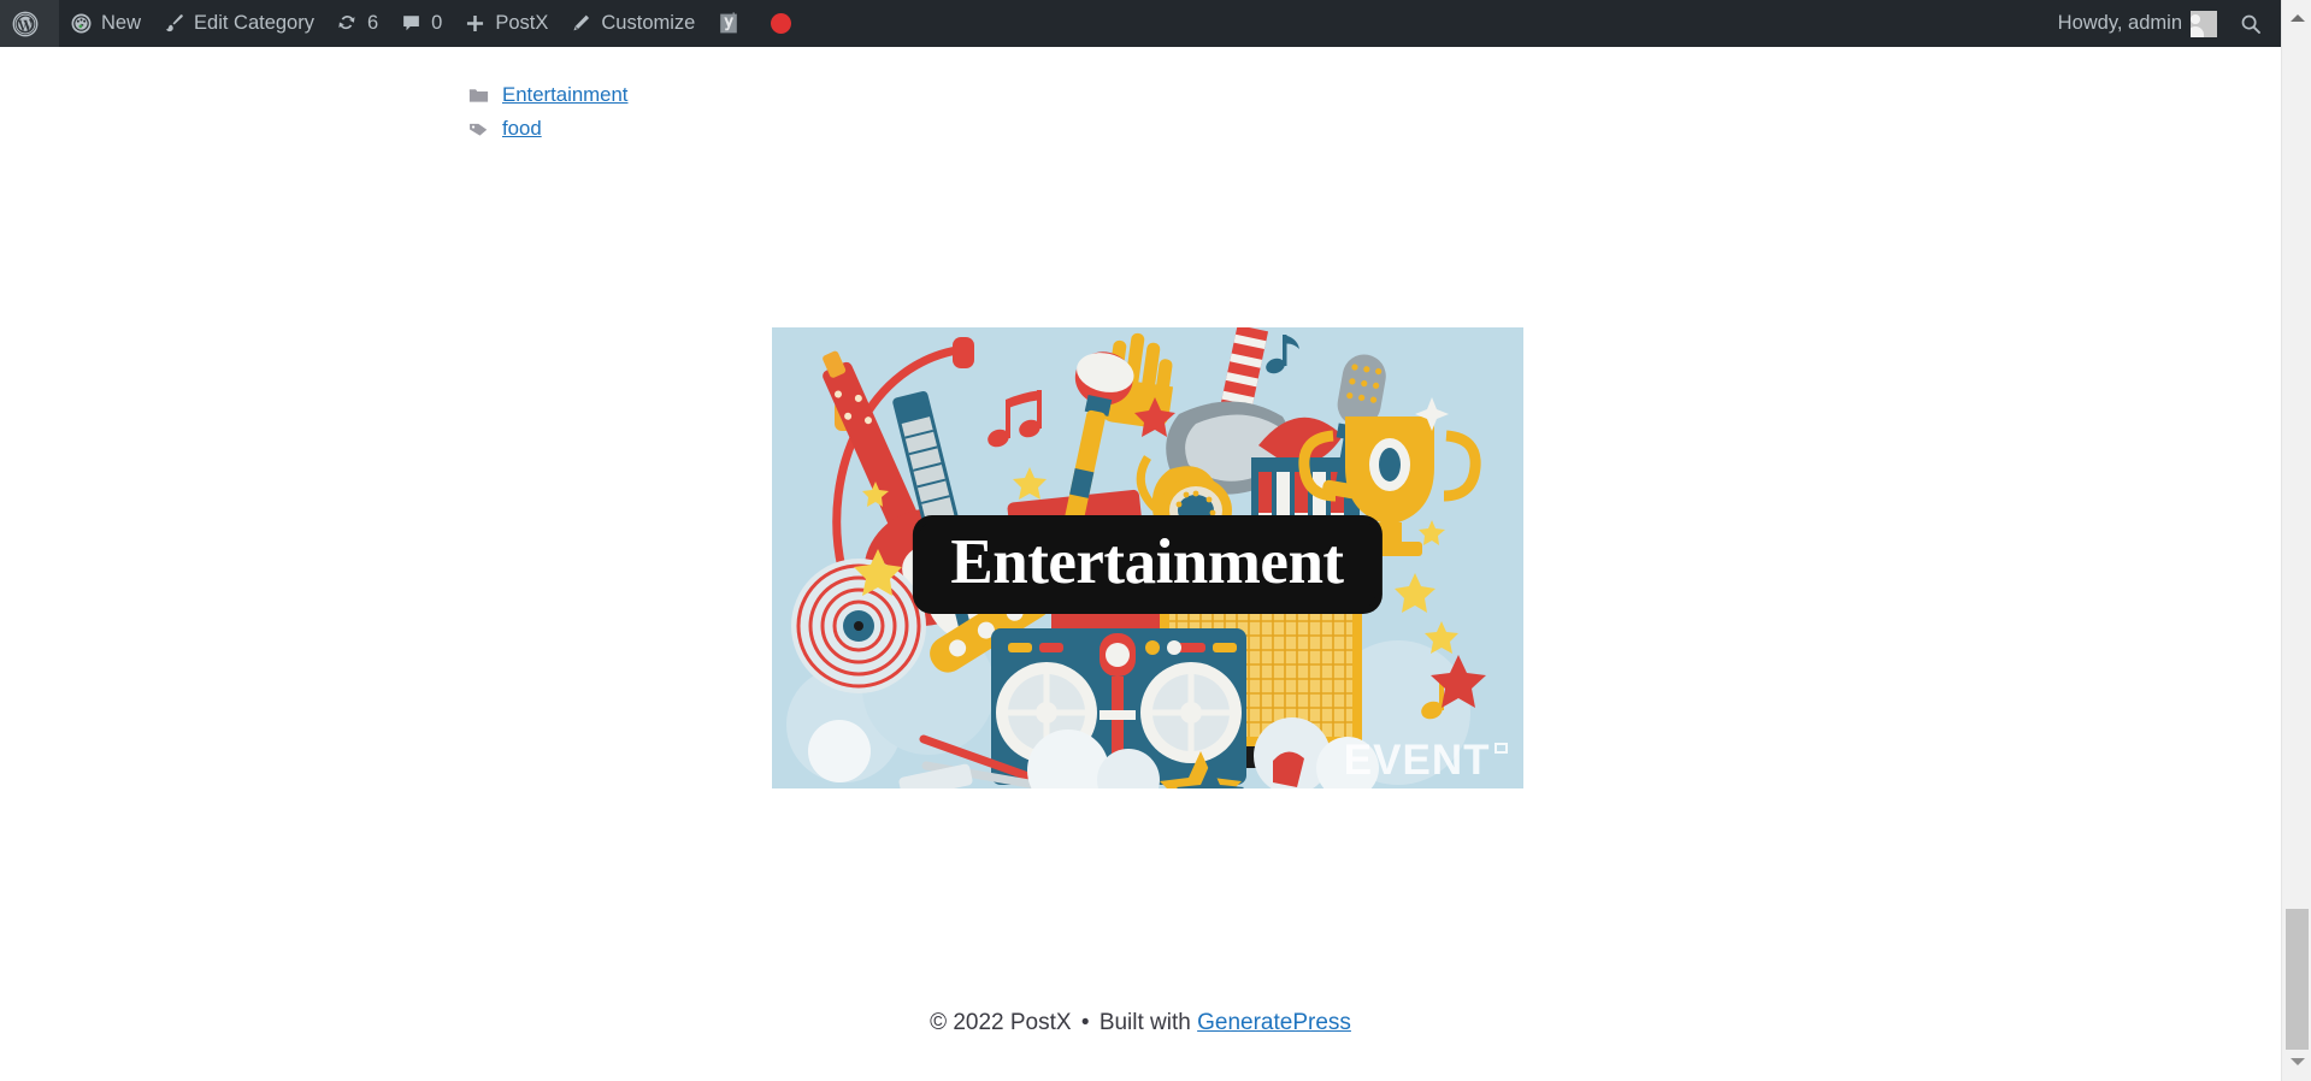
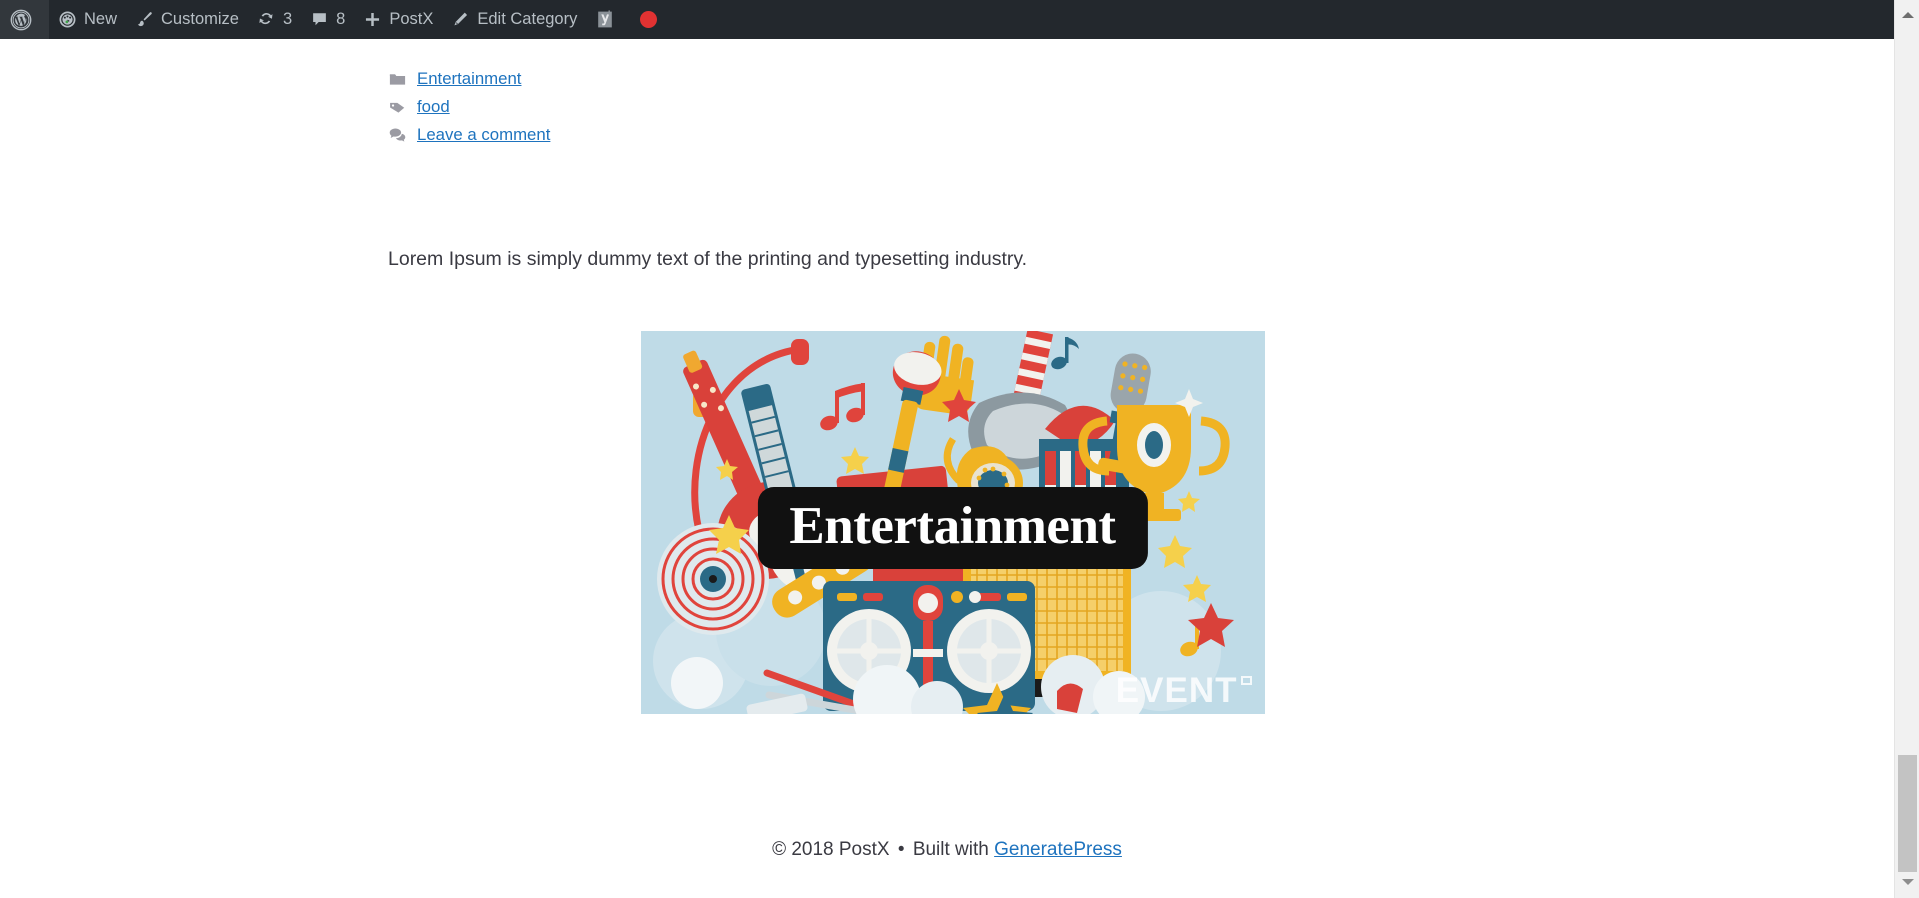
  New
- Edit Category
+ Customize
- 6
+ 3
- 0
+ 8
  PostX
- Customize
+ Edit Category
- Howdy, admin
  Entertainment
  food
+ Leave a comment
+ Lorem Ipsum is simply dummy text of the printing and typesetting industry.
  Entertainment
  EVENT
- © 2022 PostX • Built with GeneratePress
+ © 2018 PostX • Built with GeneratePress
